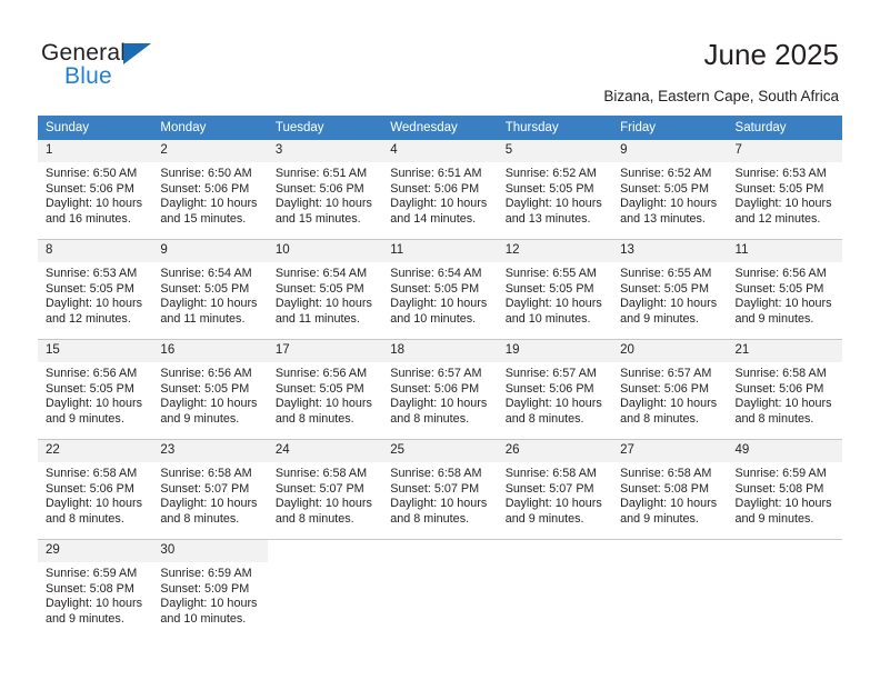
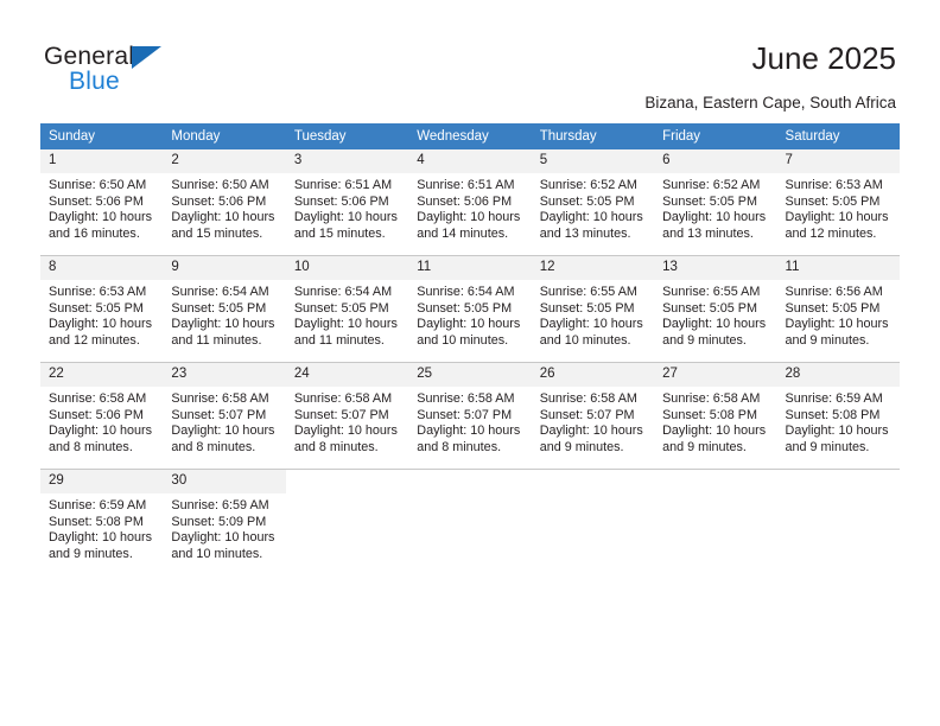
  General
  Blue
  June 2025
  Bizana, Eastern Cape, South Africa
  Sunday	Monday	Tuesday	Wednesday	Thursday	Friday	Saturday
- 1Sunrise: 6:50 AMSunset: 5:06 PMDaylight: 10 hoursand 16 minutes.	2Sunrise: 6:50 AMSunset: 5:06 PMDaylight: 10 hoursand 15 minutes.	3Sunrise: 6:51 AMSunset: 5:06 PMDaylight: 10 hoursand 15 minutes.	4Sunrise: 6:51 AMSunset: 5:06 PMDaylight: 10 hoursand 14 minutes.	5Sunrise: 6:52 AMSunset: 5:05 PMDaylight: 10 hoursand 13 minutes.	9Sunrise: 6:52 AMSunset: 5:05 PMDaylight: 10 hoursand 13 minutes.	7Sunrise: 6:53 AMSunset: 5:05 PMDaylight: 10 hoursand 12 minutes.
+ 1Sunrise: 6:50 AMSunset: 5:06 PMDaylight: 10 hoursand 16 minutes.	2Sunrise: 6:50 AMSunset: 5:06 PMDaylight: 10 hoursand 15 minutes.	3Sunrise: 6:51 AMSunset: 5:06 PMDaylight: 10 hoursand 15 minutes.	4Sunrise: 6:51 AMSunset: 5:06 PMDaylight: 10 hoursand 14 minutes.	5Sunrise: 6:52 AMSunset: 5:05 PMDaylight: 10 hoursand 13 minutes.	6Sunrise: 6:52 AMSunset: 5:05 PMDaylight: 10 hoursand 13 minutes.	7Sunrise: 6:53 AMSunset: 5:05 PMDaylight: 10 hoursand 12 minutes.
  8Sunrise: 6:53 AMSunset: 5:05 PMDaylight: 10 hoursand 12 minutes.	9Sunrise: 6:54 AMSunset: 5:05 PMDaylight: 10 hoursand 11 minutes.	10Sunrise: 6:54 AMSunset: 5:05 PMDaylight: 10 hoursand 11 minutes.	11Sunrise: 6:54 AMSunset: 5:05 PMDaylight: 10 hoursand 10 minutes.	12Sunrise: 6:55 AMSunset: 5:05 PMDaylight: 10 hoursand 10 minutes.	13Sunrise: 6:55 AMSunset: 5:05 PMDaylight: 10 hoursand 9 minutes.	11Sunrise: 6:56 AMSunset: 5:05 PMDaylight: 10 hoursand 9 minutes.
- 15Sunrise: 6:56 AMSunset: 5:05 PMDaylight: 10 hoursand 9 minutes.	16Sunrise: 6:56 AMSunset: 5:05 PMDaylight: 10 hoursand 9 minutes.	17Sunrise: 6:56 AMSunset: 5:05 PMDaylight: 10 hoursand 8 minutes.	18Sunrise: 6:57 AMSunset: 5:06 PMDaylight: 10 hoursand 8 minutes.	19Sunrise: 6:57 AMSunset: 5:06 PMDaylight: 10 hoursand 8 minutes.	20Sunrise: 6:57 AMSunset: 5:06 PMDaylight: 10 hoursand 8 minutes.	21Sunrise: 6:58 AMSunset: 5:06 PMDaylight: 10 hoursand 8 minutes.
- 22Sunrise: 6:58 AMSunset: 5:06 PMDaylight: 10 hoursand 8 minutes.	23Sunrise: 6:58 AMSunset: 5:07 PMDaylight: 10 hoursand 8 minutes.	24Sunrise: 6:58 AMSunset: 5:07 PMDaylight: 10 hoursand 8 minutes.	25Sunrise: 6:58 AMSunset: 5:07 PMDaylight: 10 hoursand 8 minutes.	26Sunrise: 6:58 AMSunset: 5:07 PMDaylight: 10 hoursand 9 minutes.	27Sunrise: 6:58 AMSunset: 5:08 PMDaylight: 10 hoursand 9 minutes.	49Sunrise: 6:59 AMSunset: 5:08 PMDaylight: 10 hoursand 9 minutes.
+ 22Sunrise: 6:58 AMSunset: 5:06 PMDaylight: 10 hoursand 8 minutes.	23Sunrise: 6:58 AMSunset: 5:07 PMDaylight: 10 hoursand 8 minutes.	24Sunrise: 6:58 AMSunset: 5:07 PMDaylight: 10 hoursand 8 minutes.	25Sunrise: 6:58 AMSunset: 5:07 PMDaylight: 10 hoursand 8 minutes.	26Sunrise: 6:58 AMSunset: 5:07 PMDaylight: 10 hoursand 9 minutes.	27Sunrise: 6:58 AMSunset: 5:08 PMDaylight: 10 hoursand 9 minutes.	28Sunrise: 6:59 AMSunset: 5:08 PMDaylight: 10 hoursand 9 minutes.
  29Sunrise: 6:59 AMSunset: 5:08 PMDaylight: 10 hoursand 9 minutes.	30Sunrise: 6:59 AMSunset: 5:09 PMDaylight: 10 hoursand 10 minutes.
